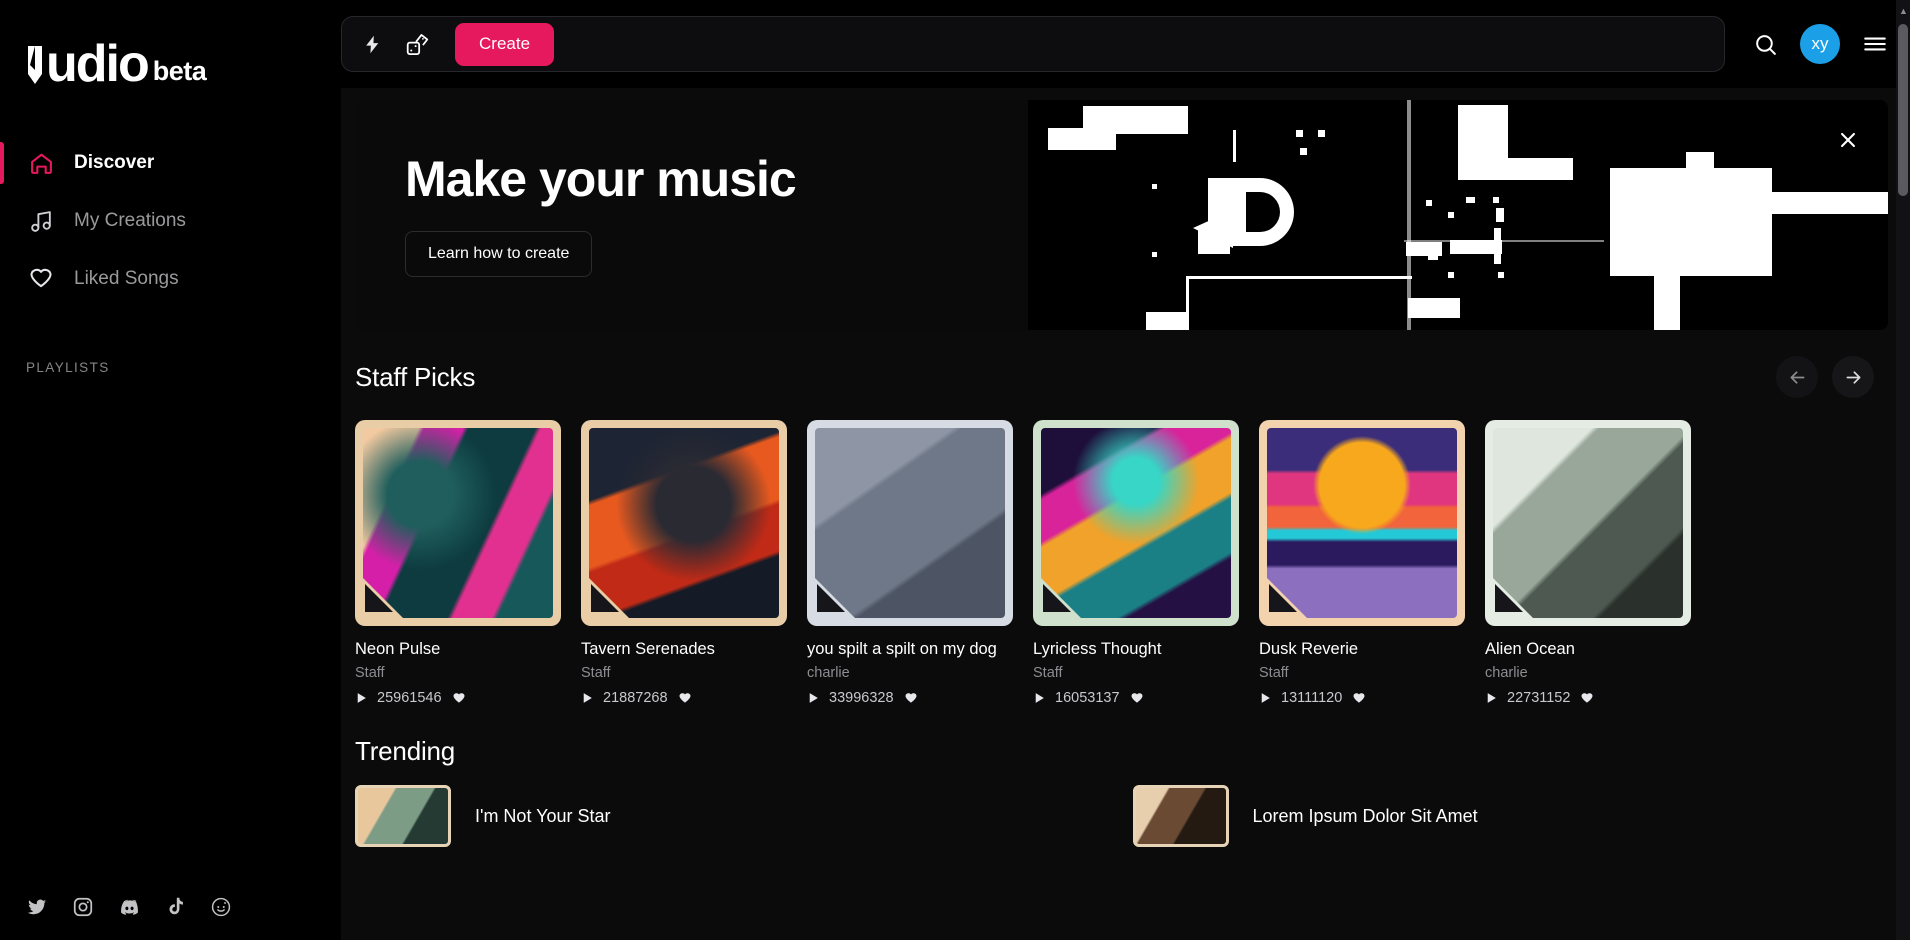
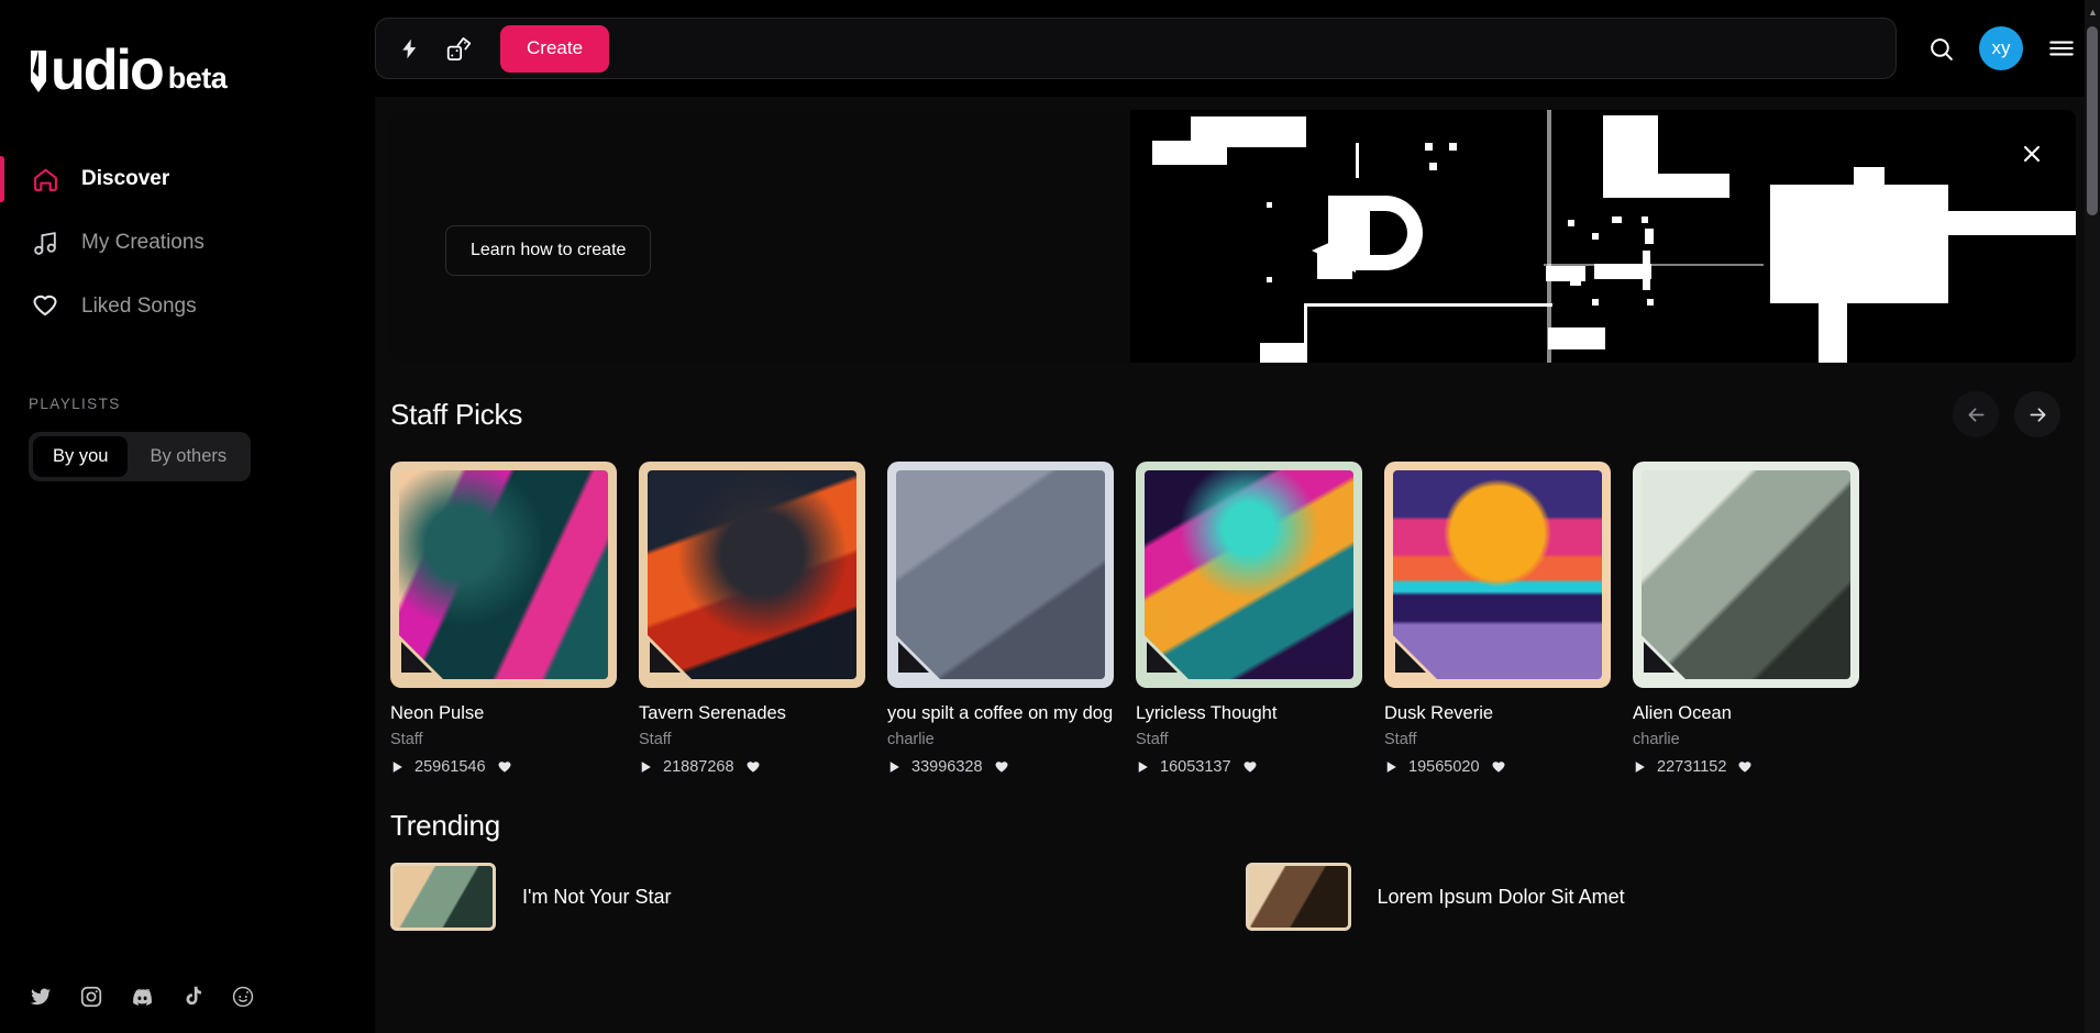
  udio
  beta
  Discover
  My Creations
  Liked Songs
  PLAYLISTS
+ By you
+ By others
  Create
  xy
- Make your music
  Learn how to create
  Staff Picks
  Neon Pulse
  Staff
  25961546
  Tavern Serenades
  Staff
  21887268
- you spilt a spilt on my dog
+ you spilt a coffee on my dog
  charlie
  33996328
  Lyricless Thought
  Staff
  16053137
  Dusk Reverie
  Staff
- 13111120
+ 19565020
  Alien Ocean
  charlie
  22731152
  Trending
  I'm Not Your Star
  Lorem Ipsum Dolor Sit Amet
  ▲
